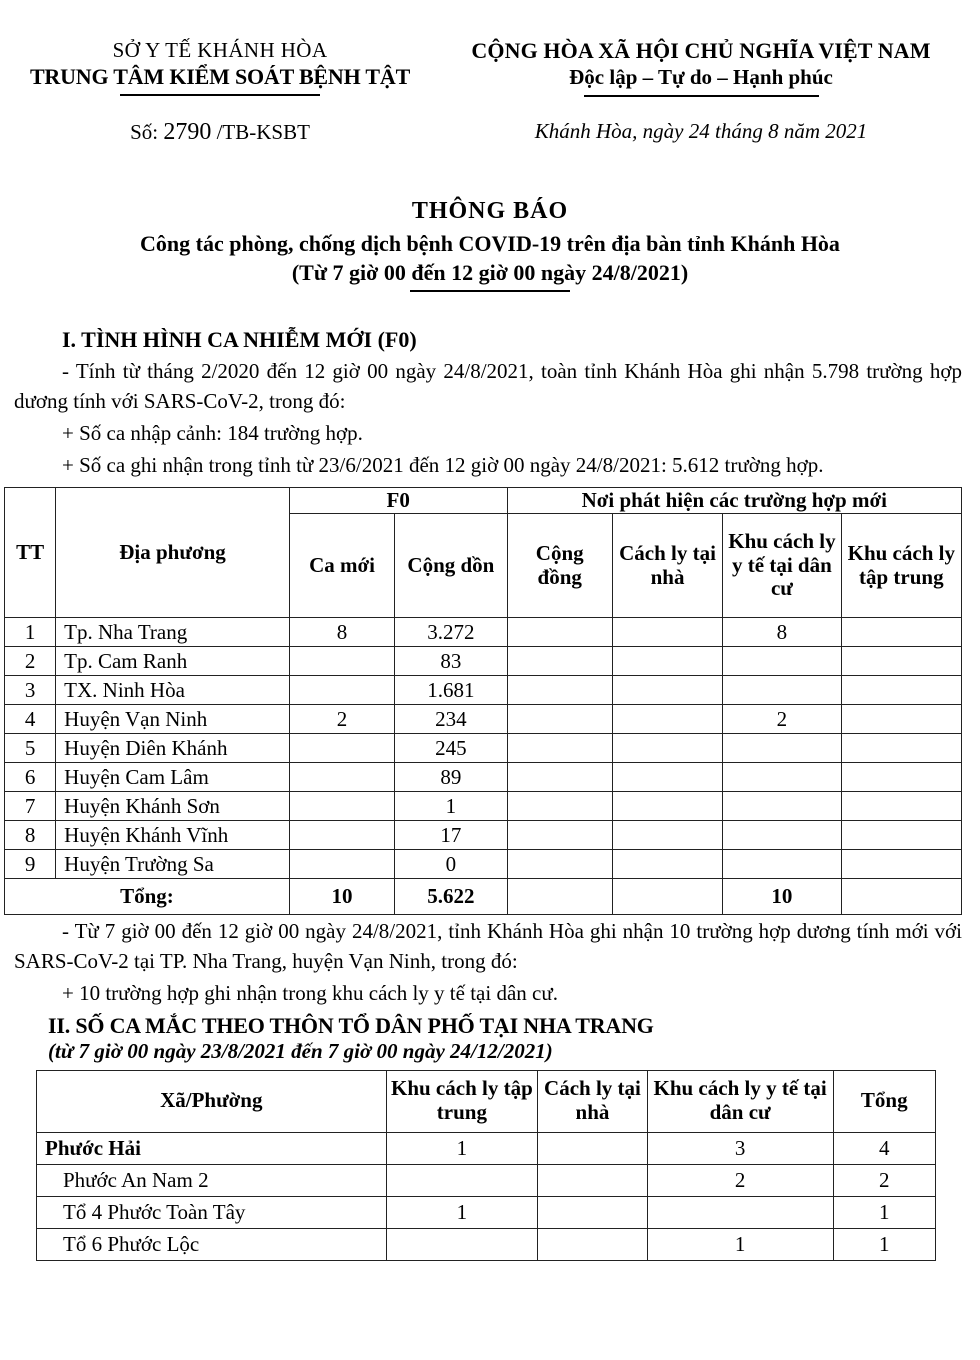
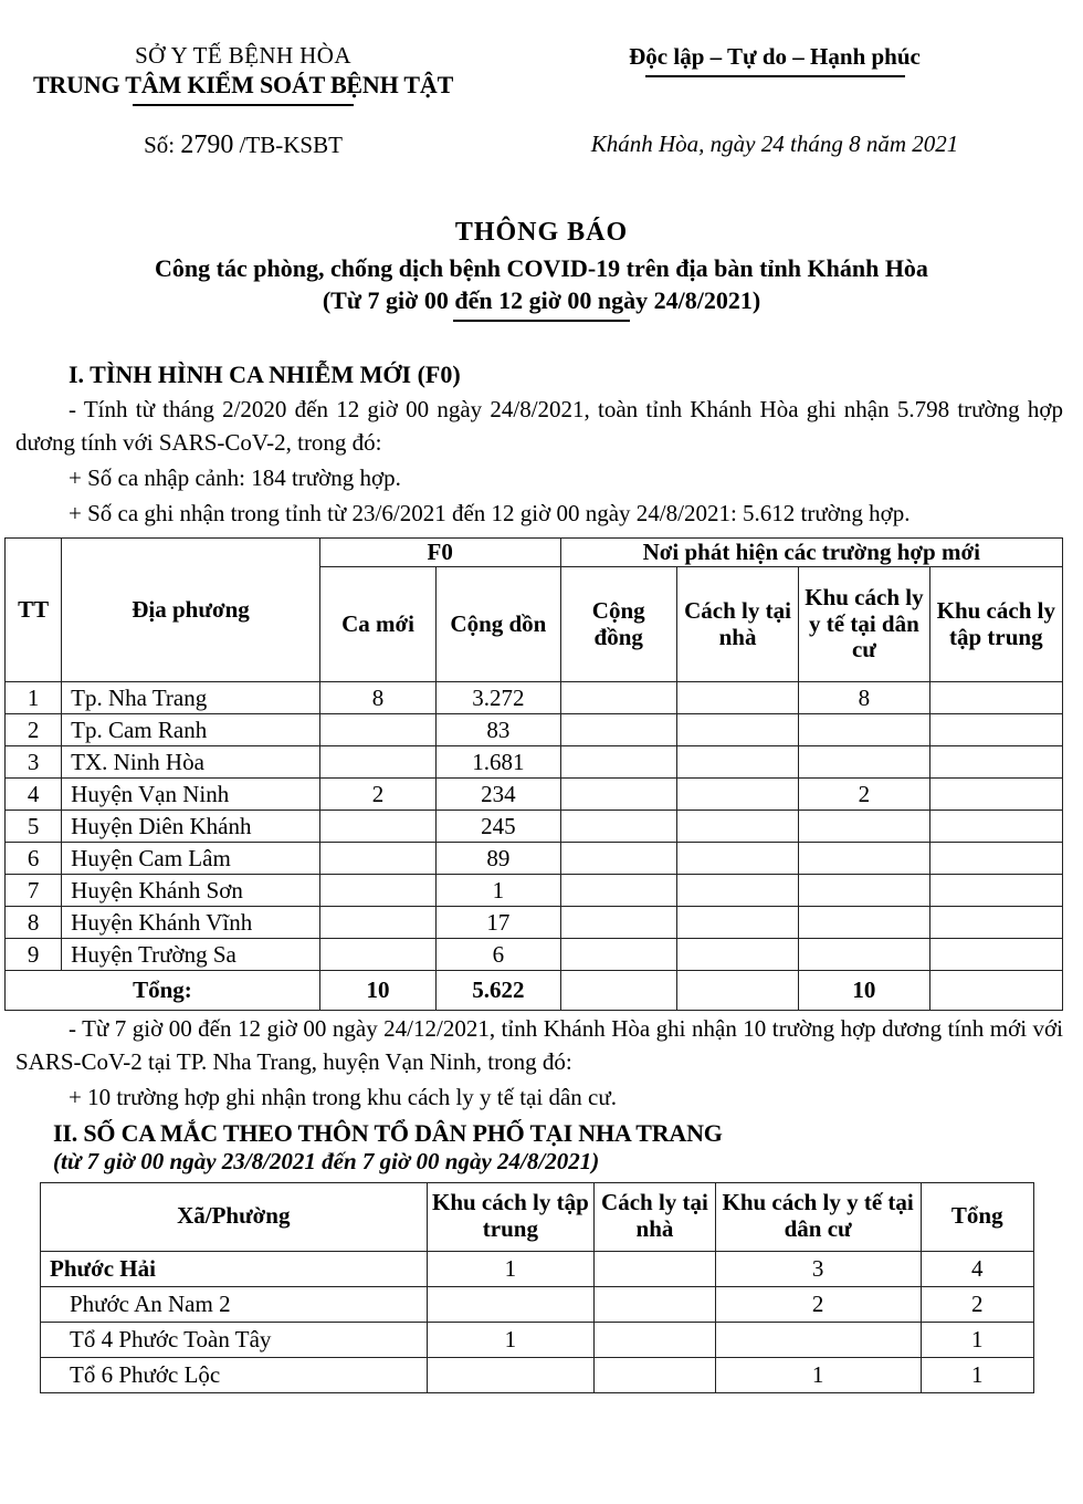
- SỞ Y TẾ KHÁNH HÒA
+ SỞ Y TẾ BỆNH HÒA
  TRUNG TÂM KIỂM SOÁT BỆNH TẬT
- CỘNG HÒA XÃ HỘI CHỦ NGHĨA VIỆT NAM
  Độc lập – Tự do – Hạnh phúc
  Số: 2790 /TB-KSBT
  Khánh Hòa, ngày 24 tháng 8 năm 2021
  THÔNG BÁO
  Công tác phòng, chống dịch bệnh COVID-19 trên địa bàn tỉnh Khánh Hòa
  (Từ 7 giờ 00 đến 12 giờ 00 ngày 24/8/2021)
  I. TÌNH HÌNH CA NHIỄM MỚI (F0)
  - Tính từ tháng 2/2020 đến 12 giờ 00 ngày 24/8/2021, toàn tỉnh Khánh Hòa ghi nhận 5.798 trường hợp dương tính với SARS-CoV-2, trong đó:
  + Số ca nhập cảnh: 184 trường hợp.
  + Số ca ghi nhận trong tỉnh từ 23/6/2021 đến 12 giờ 00 ngày 24/8/2021: 5.612 trường hợp.
  TT	Địa phương	F0	Nơi phát hiện các trường hợp mới
  Ca mới	Cộng dồn	Cộng đồng	Cách ly tại nhà	Khu cách ly y tế tại dân cư	Khu cách ly tập trung
  1	Tp. Nha Trang	8	3.272			8
  2	Tp. Cam Ranh		83
  3	TX. Ninh Hòa		1.681
  4	Huyện Vạn Ninh	2	234			2
  5	Huyện Diên Khánh		245
  6	Huyện Cam Lâm		89
  7	Huyện Khánh Sơn		1
  8	Huyện Khánh Vĩnh		17
- 9	Huyện Trường Sa		0
+ 9	Huyện Trường Sa		6
  Tổng:	10	5.622			10
- - Từ 7 giờ 00 đến 12 giờ 00 ngày 24/8/2021, tỉnh Khánh Hòa ghi nhận 10 trường hợp dương tính mới với SARS-CoV-2 tại TP. Nha Trang, huyện Vạn Ninh, trong đó:
+ - Từ 7 giờ 00 đến 12 giờ 00 ngày 24/12/2021, tỉnh Khánh Hòa ghi nhận 10 trường hợp dương tính mới với SARS-CoV-2 tại TP. Nha Trang, huyện Vạn Ninh, trong đó:
  + 10 trường hợp ghi nhận trong khu cách ly y tế tại dân cư.
  II. SỐ CA MẮC THEO THÔN TỔ DÂN PHỐ TẠI NHA TRANG
- (từ 7 giờ 00 ngày 23/8/2021 đến 7 giờ 00 ngày 24/12/2021)
+ (từ 7 giờ 00 ngày 23/8/2021 đến 7 giờ 00 ngày 24/8/2021)
  Xã/Phường	Khu cách ly tập trung	Cách ly tại nhà	Khu cách ly y tế tại dân cư	Tổng
  Phước Hải	1		3	4
  Phước An Nam 2			2	2
  Tổ 4 Phước Toàn Tây	1			1
  Tổ 6 Phước Lộc			1	1
